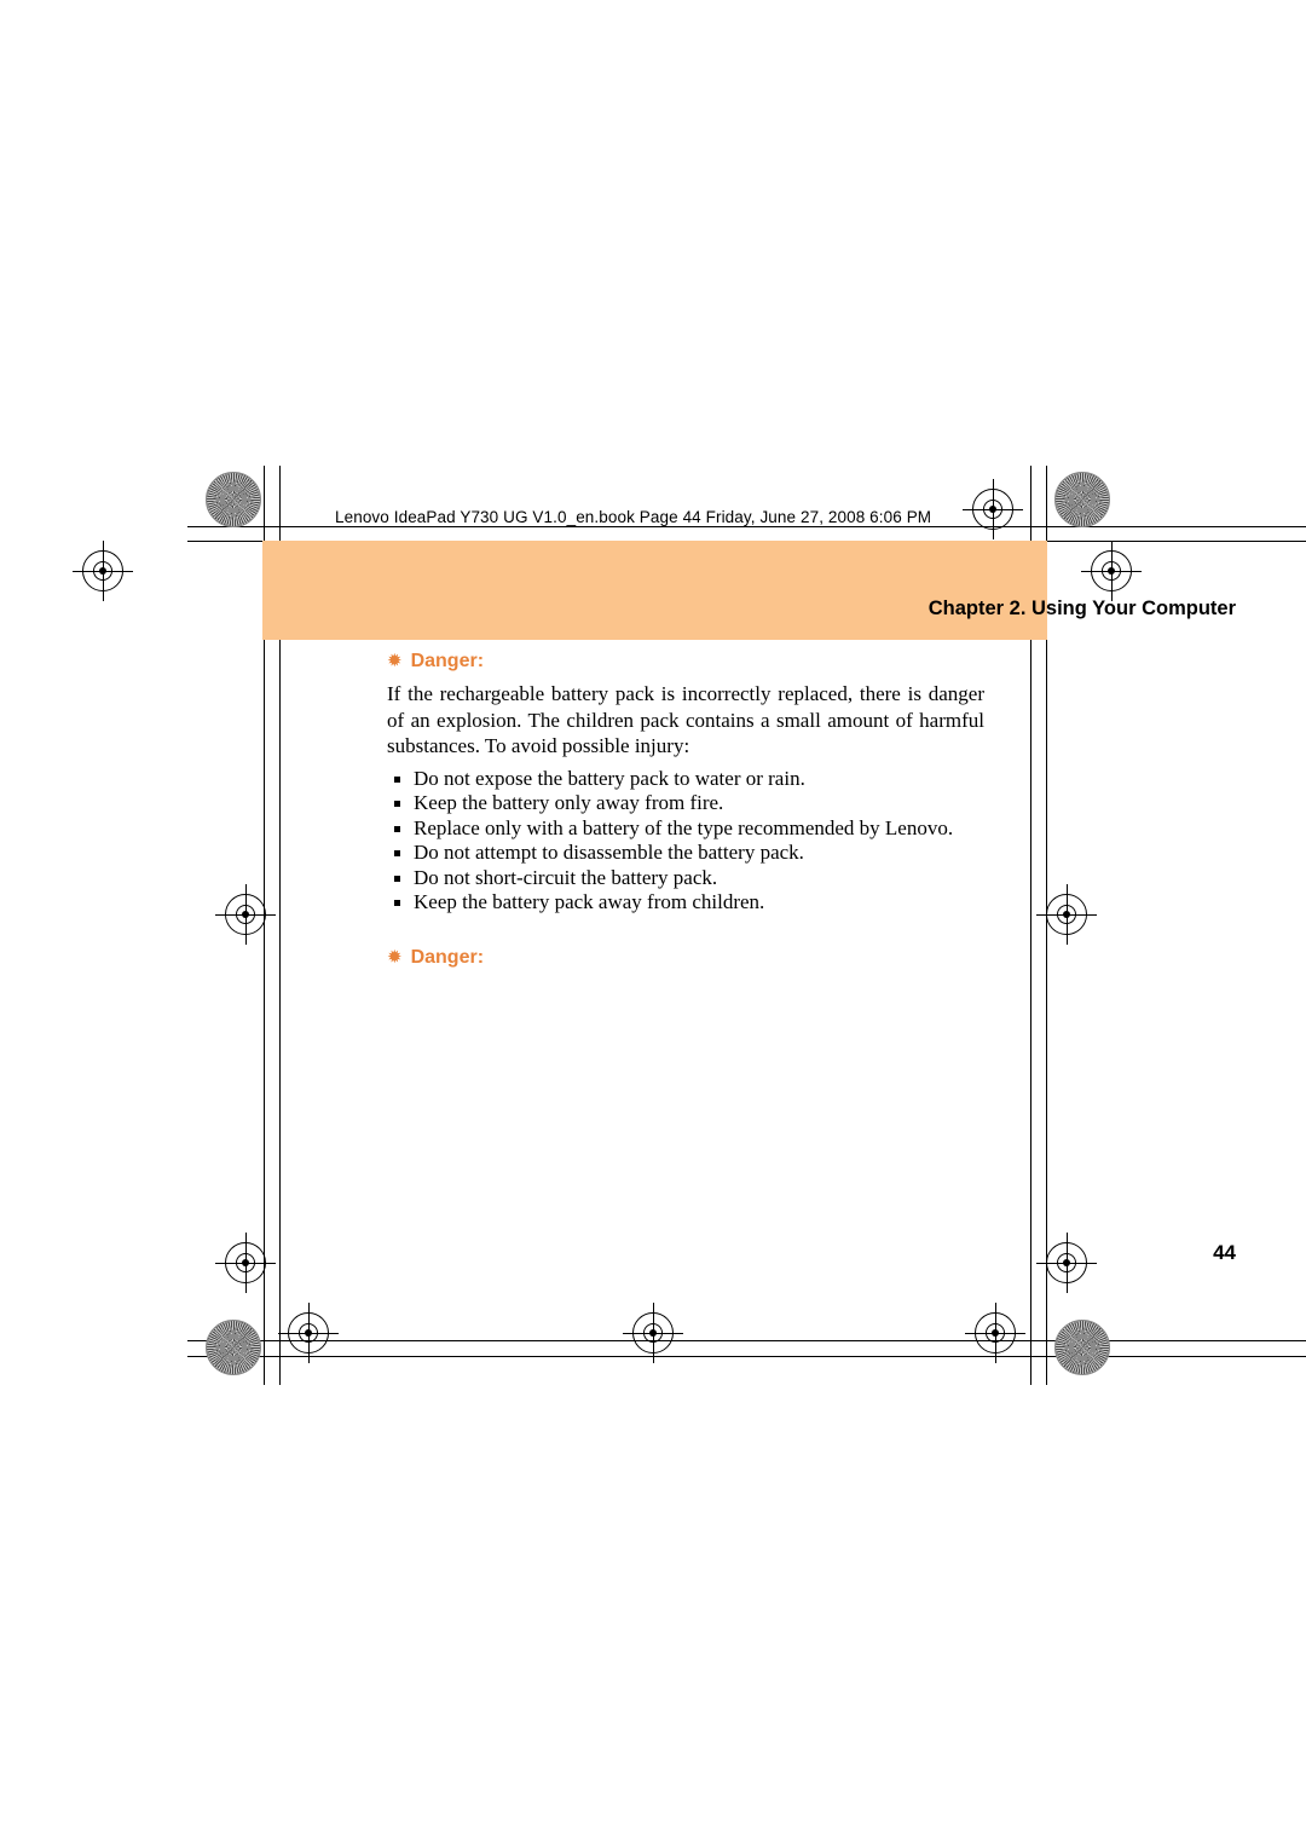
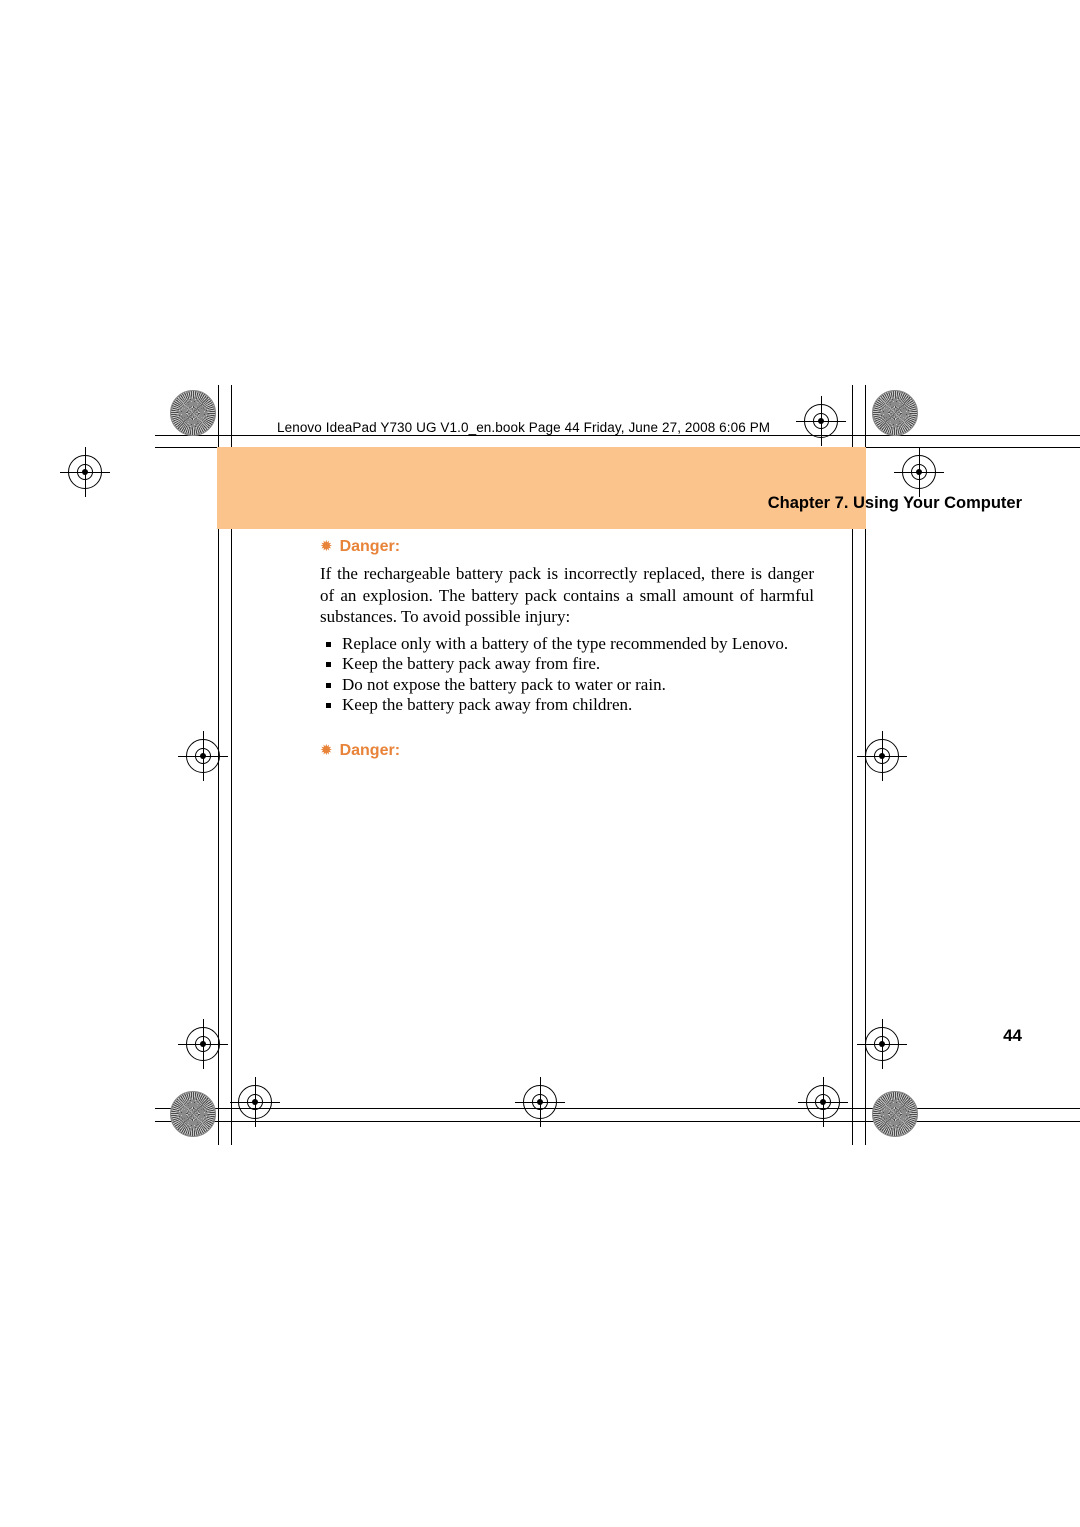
  Lenovo IdeaPad Y730 UG V1.0_en.book Page 44 Friday, June 27, 2008 6:06 PM
- Chapter 2. Using Your Computer
+ Chapter 7. Using Your Computer
  ✹
  Danger:
- If the rechargeable battery pack is incorrectly replaced, there is danger of an explosion. The children pack contains a small amount of harmful substances. To avoid possible injury:
+ If the rechargeable battery pack is incorrectly replaced, there is danger of an explosion. The battery pack contains a small amount of harmful substances. To avoid possible injury:
- Do not expose the battery pack to water or rain.
+ Replace only with a battery of the type recommended by Lenovo.
- Keep the battery only away from fire.
+ Keep the battery pack away from fire.
- Replace only with a battery of the type recommended by Lenovo.
+ Do not expose the battery pack to water or rain.
- Do not attempt to disassemble the battery pack.
- Do not short-circuit the battery pack.
  Keep the battery pack away from children.
  ✹
  Danger:
  44
